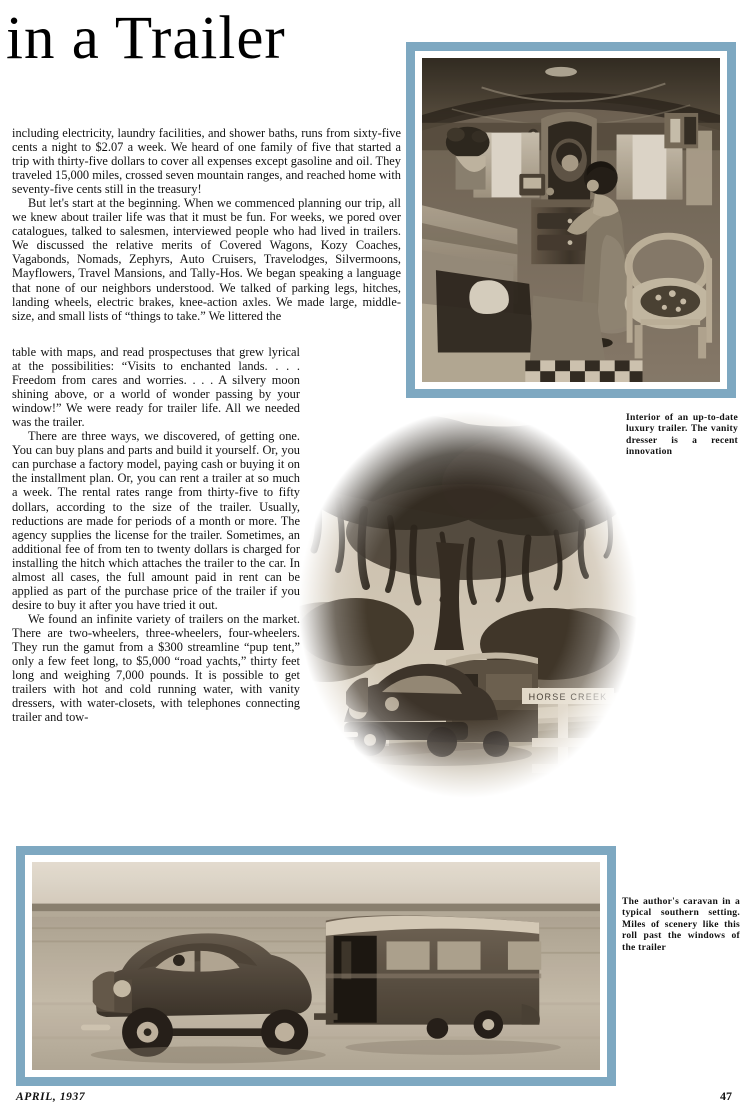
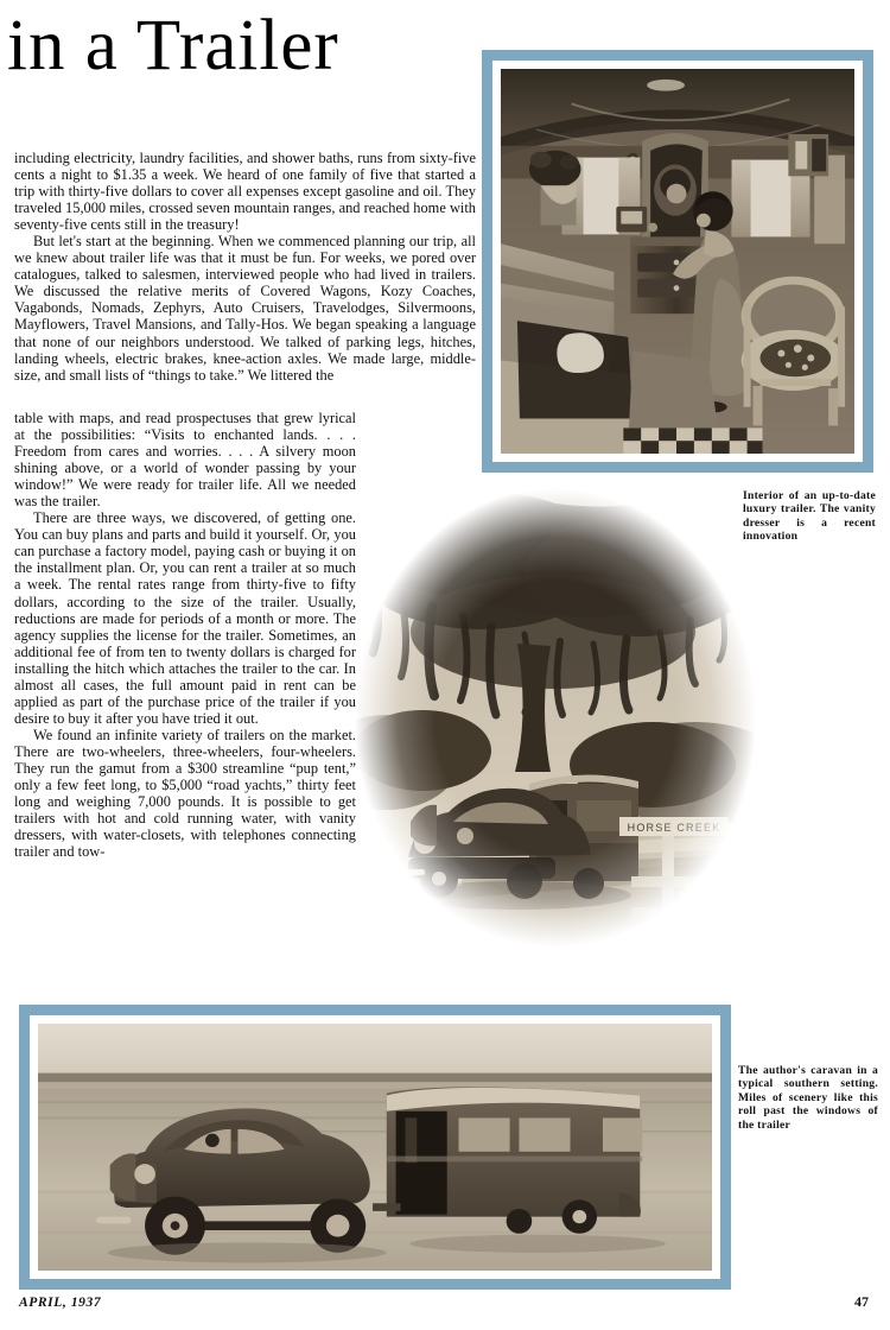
  in a Trailer
- including electricity, laundry facilities, and shower baths, runs from sixty-five cents a night to $2.07 a week. We heard of one family of five that started a trip with thirty-five dollars to cover all expenses except gasoline and oil. They traveled 15,000 miles, crossed seven mountain ranges, and reached home with seventy-five cents still in the treasury!
+ including electricity, laundry facilities, and shower baths, runs from sixty-five cents a night to $1.35 a week. We heard of one family of five that started a trip with thirty-five dollars to cover all expenses except gasoline and oil. They traveled 15,000 miles, crossed seven mountain ranges, and reached home with seventy-five cents still in the treasury!
  But let's start at the beginning. When we commenced planning our trip, all we knew about trailer life was that it must be fun. For weeks, we pored over catalogues, talked to salesmen, interviewed people who had lived in trailers. We discussed the relative merits of Covered Wagons, Kozy Coaches, Vagabonds, Nomads, Zephyrs, Auto Cruisers, Travelodges, Silvermoons, Mayflowers, Travel Mansions, and Tally-Hos. We began speaking a language that none of our neighbors understood. We talked of parking legs, hitches, landing wheels, electric brakes, knee-action axles. We made large, middle-size, and small lists of “things to take.” We littered the
  table with maps, and read prospectuses that grew lyrical at the possibilities: “Visits to enchanted lands. . . . Freedom from cares and worries. . . . A silvery moon shining above, or a world of wonder passing by y window!” We were ready for trailer life. All we need was the trailer.
  There are three ways, we discovered, of getting o You can buy plans and parts and build it yourself. Or, y can purchase a factory model, paying cash or buying it the installment plan. Or, you can rent a trailer at so mu a week. The rental rates range from thirty-five to fi dollars, according to the size of the trailer. Usua reductions are made for periods of a month or more. T agency supplies the license for the trailer. Sometimes, additional fee of from ten to twenty dollars is charged installing the hitch which attaches the trailer to the car. almost all cases, the full amount paid in rent can applied as part of the purchase price of the trailer if y desire to buy it after you have tried it out.
  We found an infinite variety of trailers on the mark There are two-wheelers, three-wheelers, four-wheele They run the gamut from a $300 streamline “pup ten only a few feet long, to $5,000 “road yachts,” thirty f long and weighing 7,000 pounds. It is possible to trailers with hot and cold running water, with van dressers, with water-closets, with telephones connecti trailer and tow-
  or of an up-to-date y trailer. The vanity er is a recent ation
  HORSE CREEK
  The author's caravan in a typical southern setting. Miles of scenery like this roll past the windows of the trailer
  APRIL, 1937
  47
